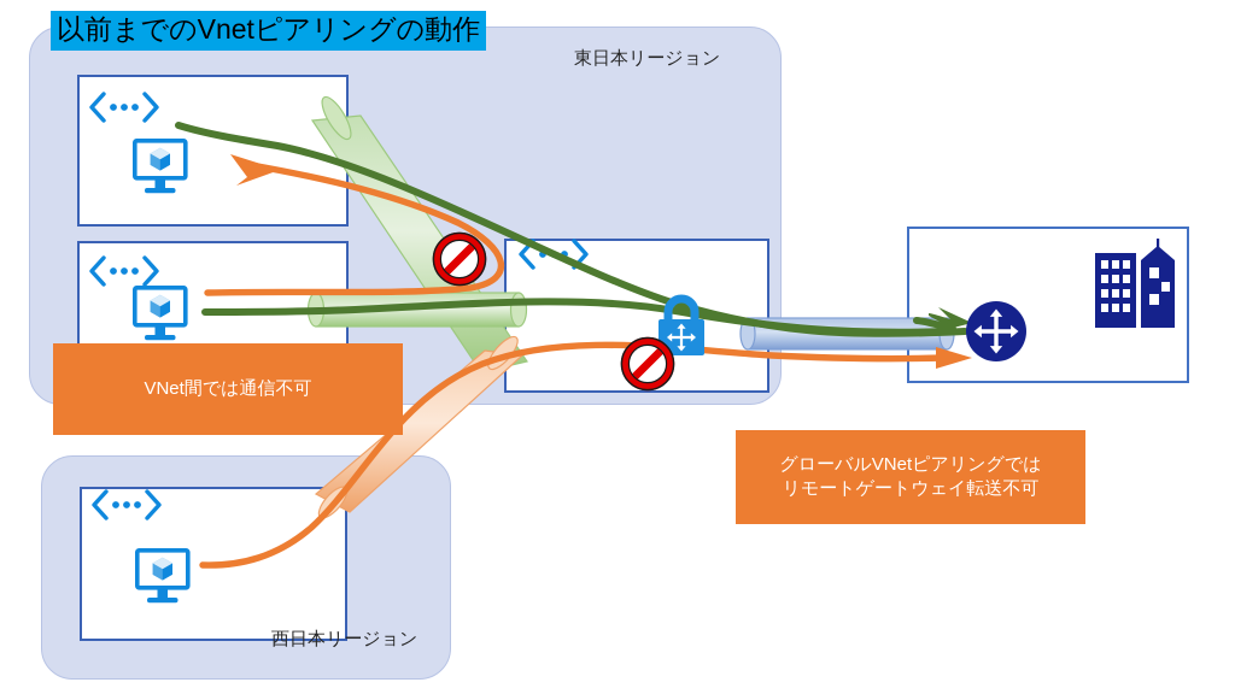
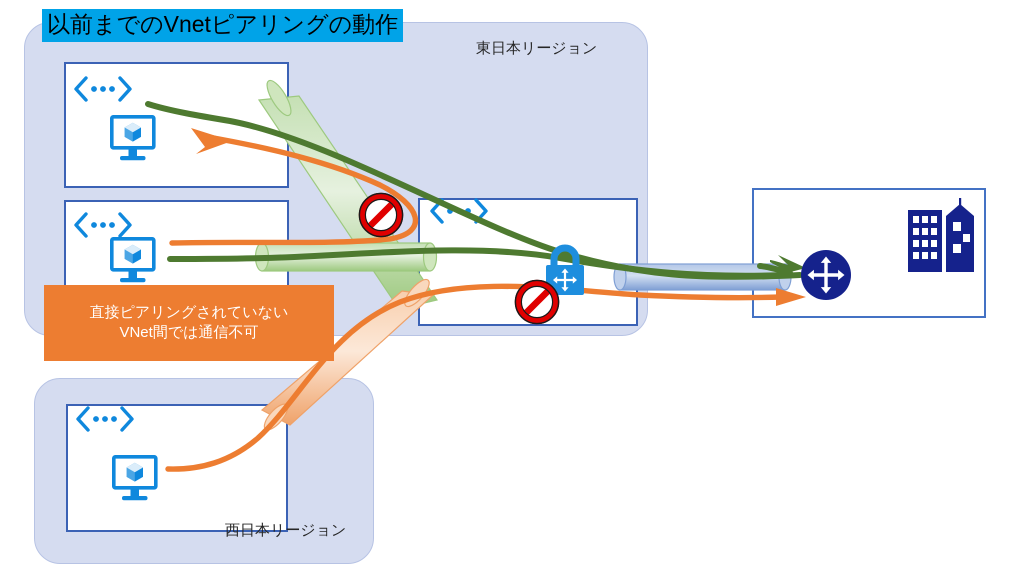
  以前までのVnetピアリングの動作
  東日本リージョン
  西日本リージョン
+ 直接ピアリングされていない
  VNet間では通信不可
- グローバルVNetピアリングでは
- リモートゲートウェイ転送不可
